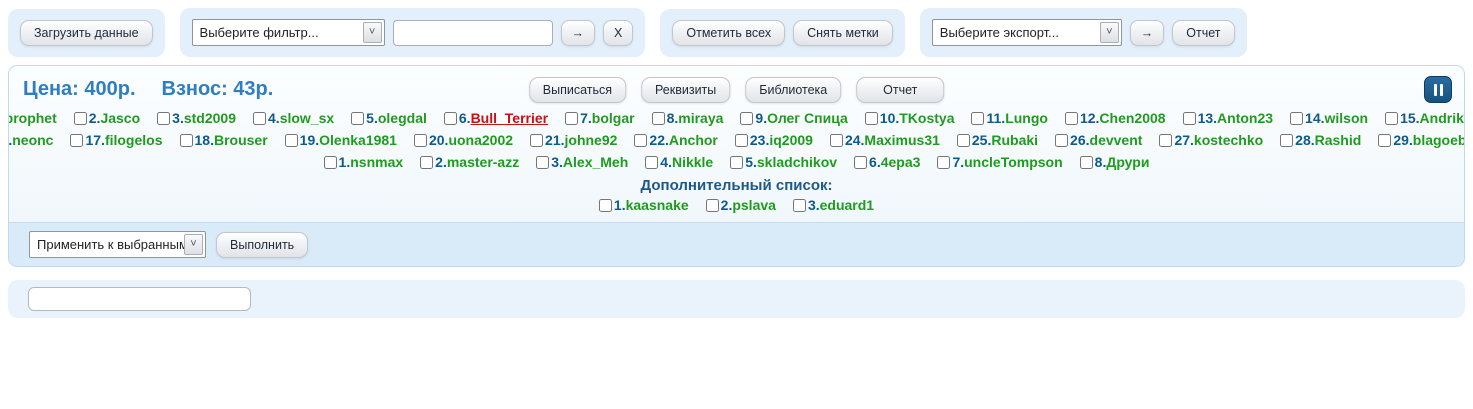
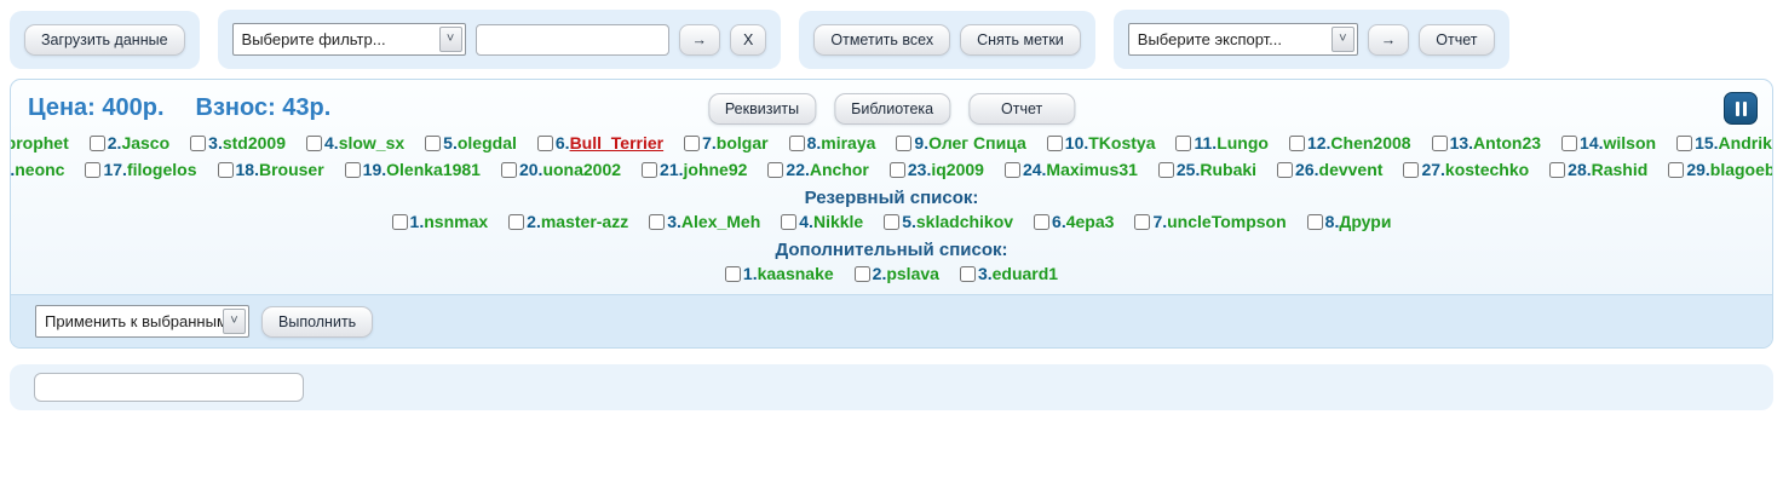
  Загрузить данные
  Выберите фильтр...
  ˅
  →
  X
  Отметить всех
  Снять метки
  Выберите экспорт...
  ˅
  →
  Отчет
  Цена: 400р.
  Взнос: 43р.
- Выписаться
  Реквизиты
  Библиотека
  Отчет
  prophet
  2.
  Jasco
  3.
  std2009
  4.
  slow_sx
  5.
  olegdal
  6.
  Bull_Terrier
  7.
  bolgar
  8.
  miraya
  9.
  Олег Спица
  10.
  TKostya
  11.
  Lungo
  12.
  Chen2008
  13.
  Anton23
  14.
  wilson
  15.
  neonc
  17.
  filogelos
  18.
  Brouser
  19.
  Olenka1981
  20.
  uona2002
  21.
  johne92
  22.
  Anchor
  23.
  iq2009
  24.
  Maximus31
  25.
  Rubaki
  26.
  devvent
  27.
  kostechko
  28.
  Rashid
  29.
+ Резервный список:
  1.
  nsnmax
  2.
  master-azz
  3.
  Alex_Meh
  4.
  Nikkle
  5.
  skladchikov
  6.
  4epa3
  7.
  uncleTompson
  8.
  Друри
  Дополнительный список:
  1.
  kaasnake
  2.
  pslava
  3.
  eduard1
  Применить к выбранны
  ˅
  Выполнить
